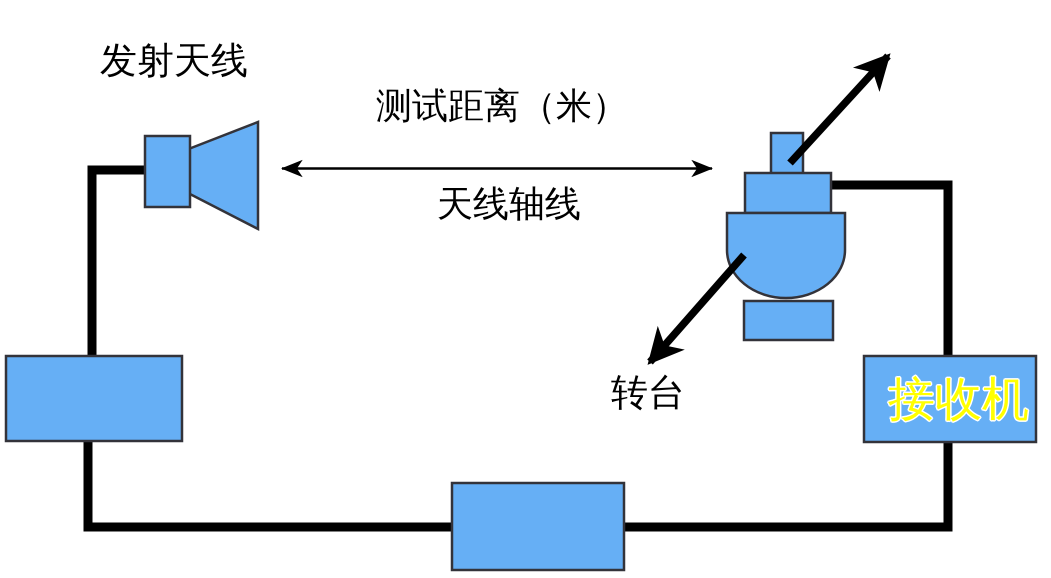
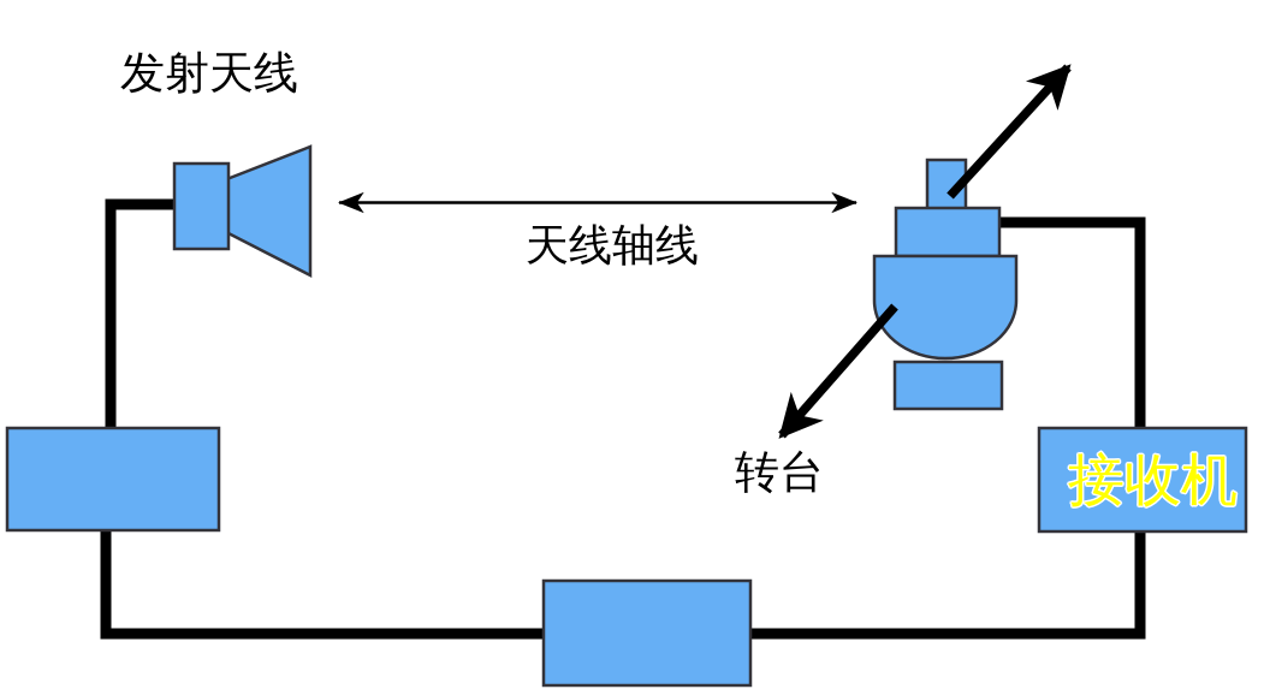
  发射天线
- 测试距离（米）
  天线轴线
  转台
  接收机
